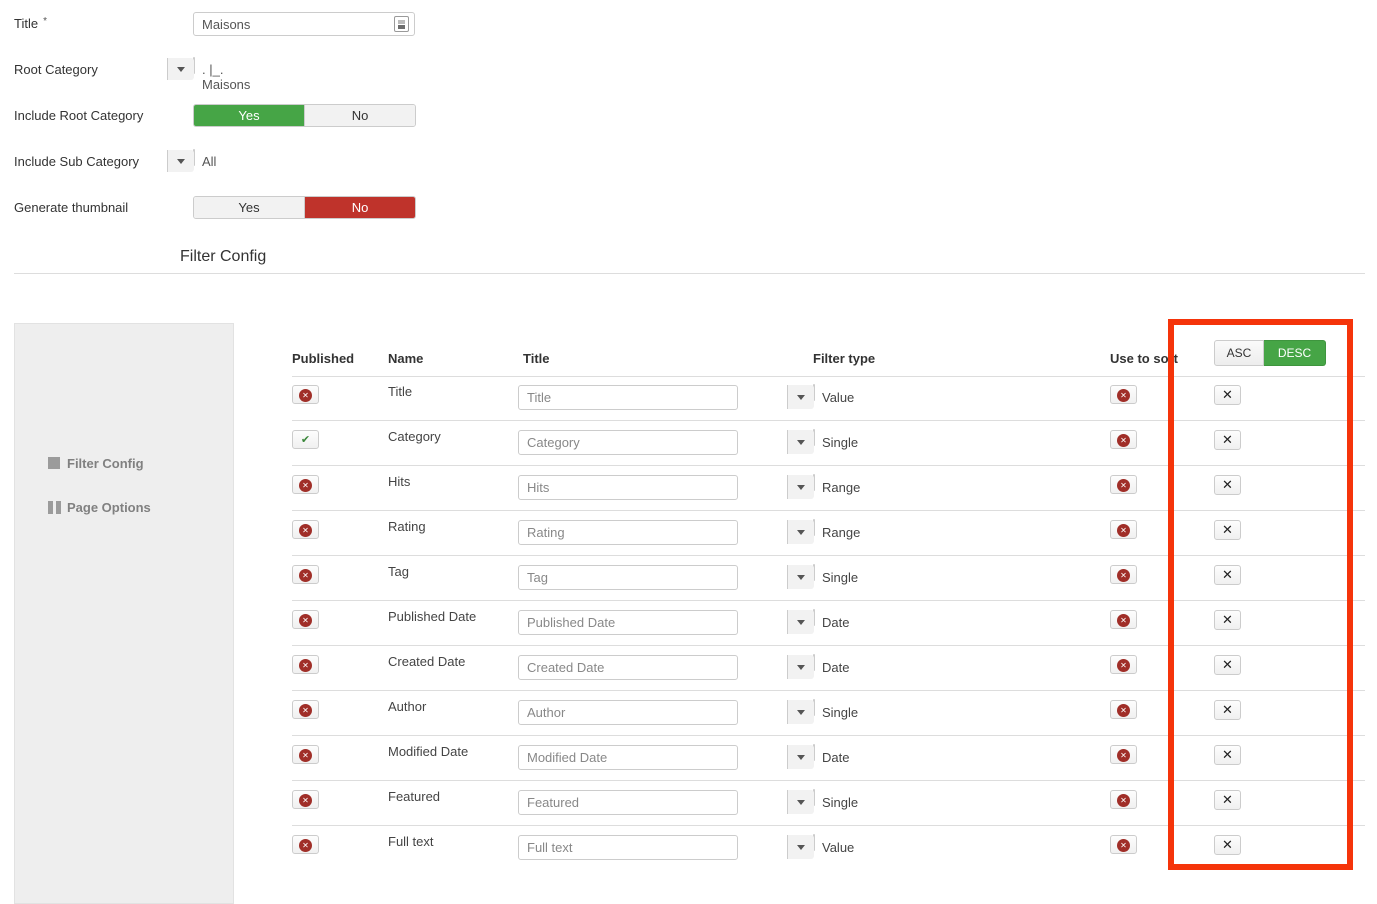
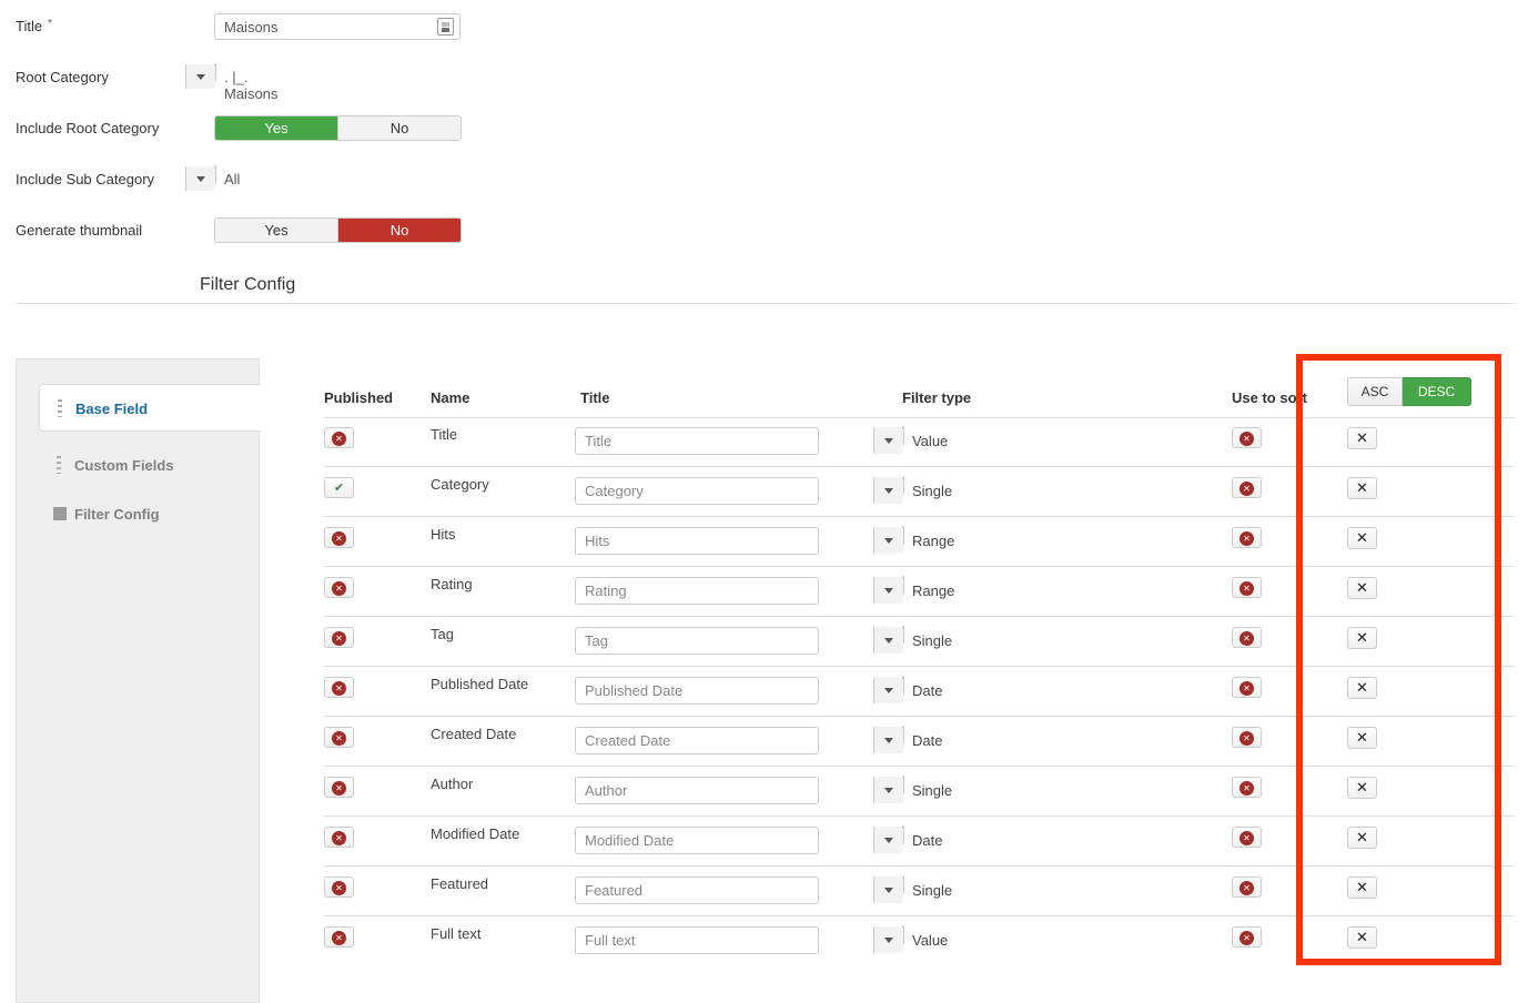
  Title *
  Maisons
  Root Category
  . |_. Maisons
  Include Root Category
  Yes
  No
  Include Sub Category
  All
  Generate thumbnail
  Yes
  No
  Filter Config
+ Base Field
+ Custom Fields
  Filter Config
- Page Options
  Published
  Name
  Title
  Filter type
  Use to sort
  ASC
  DESC
  ✕
  Title
  Title
  Value
  ✕
  ✕
  ✔
  Category
  Category
  Single
  ✕
  ✕
  ✕
  Hits
  Hits
  Range
  ✕
  ✕
  ✕
  Rating
  Rating
  Range
  ✕
  ✕
  ✕
  Tag
  Tag
  Single
  ✕
  ✕
  ✕
  Published Date
  Published Date
  Date
  ✕
  ✕
  ✕
  Created Date
  Created Date
  Date
  ✕
  ✕
  ✕
  Author
  Author
  Single
  ✕
  ✕
  ✕
  Modified Date
  Modified Date
  Date
  ✕
  ✕
  ✕
  Featured
  Featured
  Single
  ✕
  ✕
  ✕
  Full text
  Full text
  Value
  ✕
  ✕
